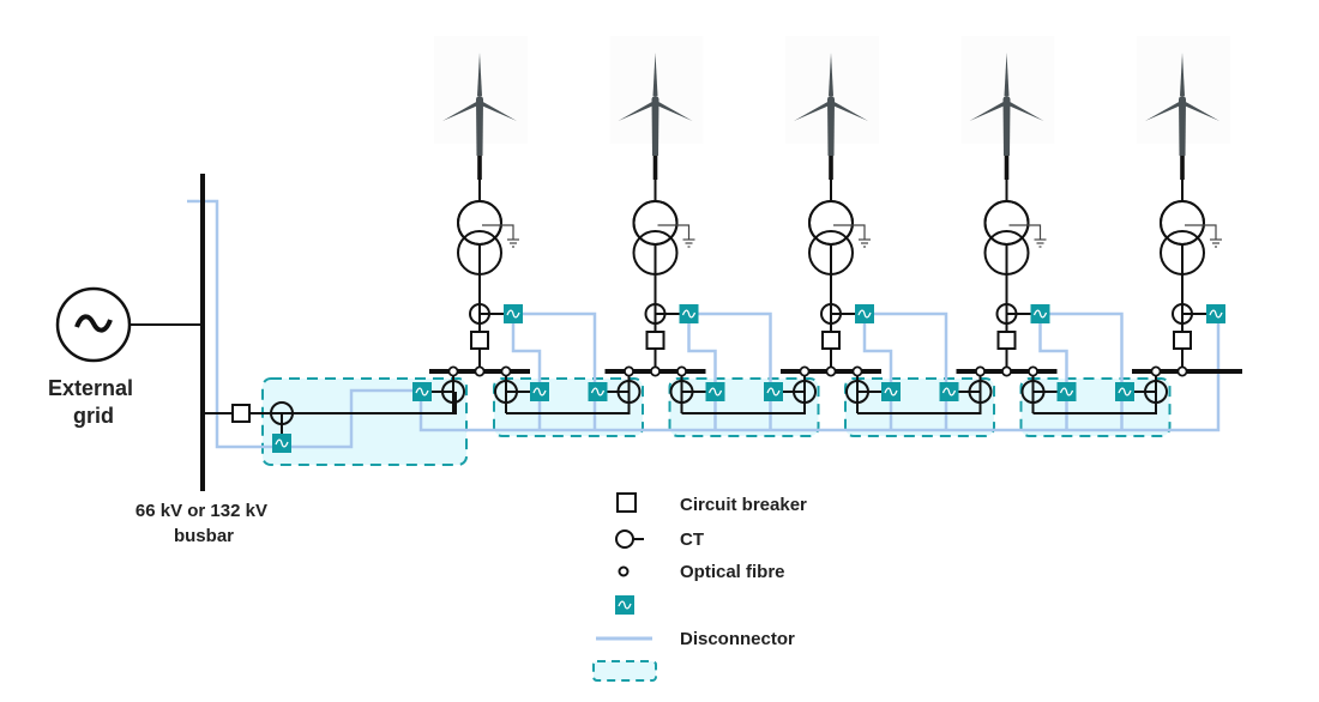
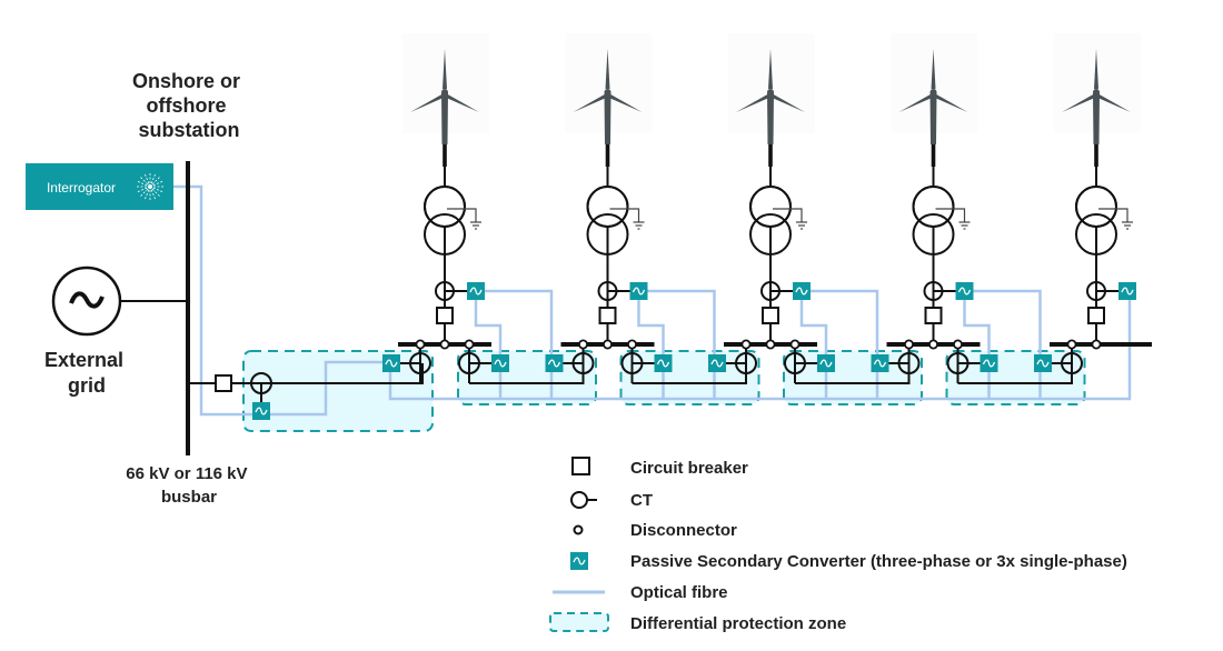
+ Onshore or offshore substation
+ Interrogator
  External grid
- 66 kV or 132 kV busbar
+ 66 kV or 116 kV busbar
  Circuit breaker
  CT
- Optical fibre
+ Disconnector
+ Passive Secondary Converter (three-phase or 3x single-phase)
- Disconnector
+ Optical fibre
+ Differential protection zone
